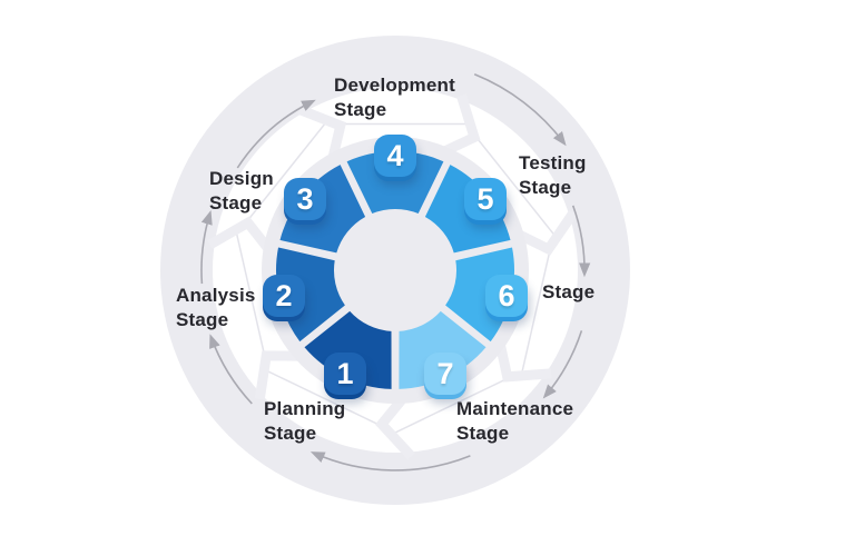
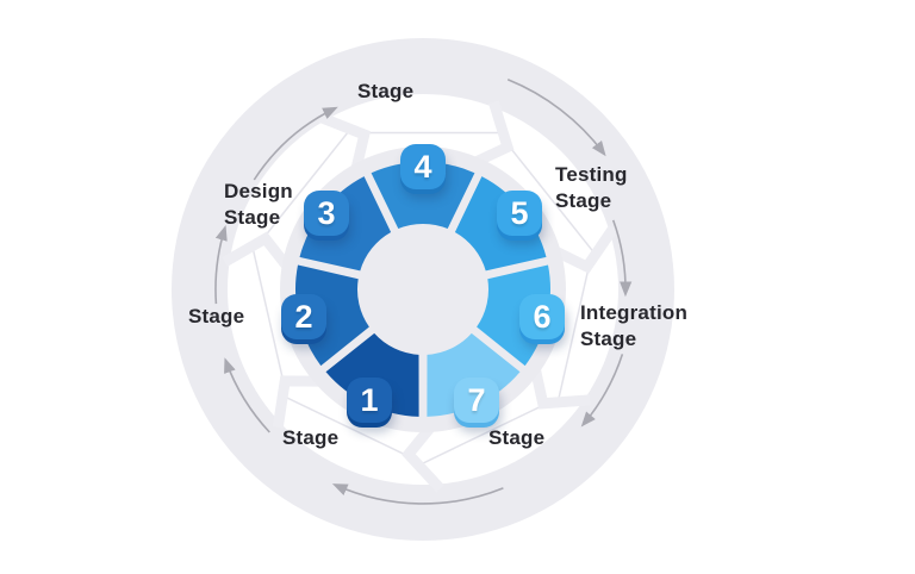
  1
  2
  3
  4
  5
  6
  7
- Planning
  Stage
- Analysis
  Stage
  Design
  Stage
- Development
  Stage
  Testing
  Stage
+ Integration
  Stage
- Maintenance
  Stage
